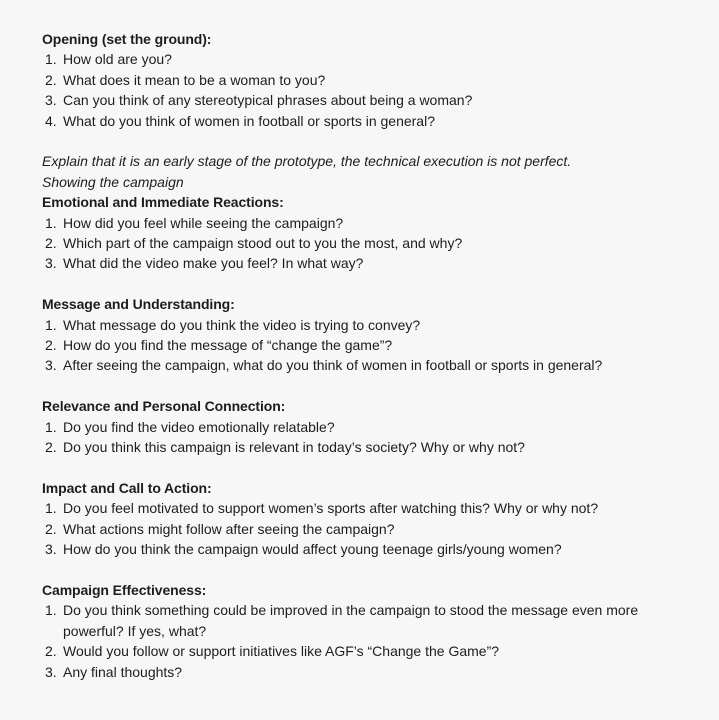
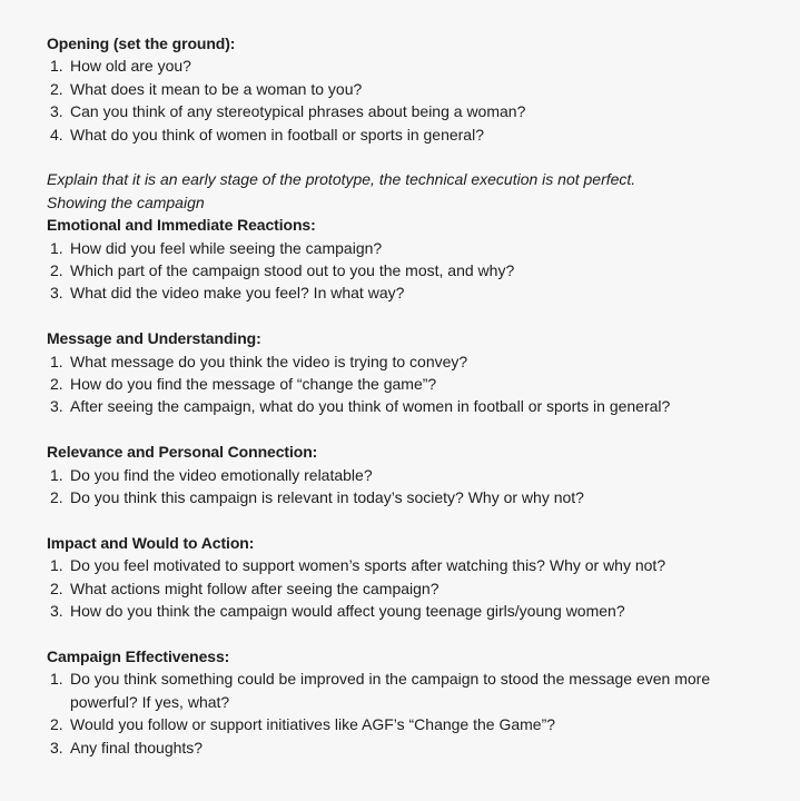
  Opening (set the ground):
  1.
  How old are you?
  2.
  What does it mean to be a woman to you?
  3.
  Can you think of any stereotypical phrases about being a woman?
  4.
  What do you think of women in football or sports in general?
  Explain that it is an early stage of the prototype, the technical execution is not perfect.
  Showing the campaign
  Emotional and Immediate Reactions:
  1.
  How did you feel while seeing the campaign?
  2.
  Which part of the campaign stood out to you the most, and why?
  3.
  What did the video make you feel? In what way?
  Message and Understanding:
  1.
  What message do you think the video is trying to convey?
  2.
  How do you find the message of “change the game”?
  3.
  After seeing the campaign, what do you think of women in football or sports in general?
  Relevance and Personal Connection:
  1.
  Do you find the video emotionally relatable?
  2.
  Do you think this campaign is relevant in today’s society? Why or why not?
- Impact and Call to Action:
+ Impact and Would to Action:
  1.
  Do you feel motivated to support women’s sports after watching this? Why or why not?
  2.
  What actions might follow after seeing the campaign?
  3.
  How do you think the campaign would affect young teenage girls/young women?
  Campaign Effectiveness:
  1.
  Do you think something could be improved in the campaign to stood the message even more powerful? If yes, what?
  2.
  Would you follow or support initiatives like AGF’s “Change the Game”?
  3.
  Any final thoughts?
